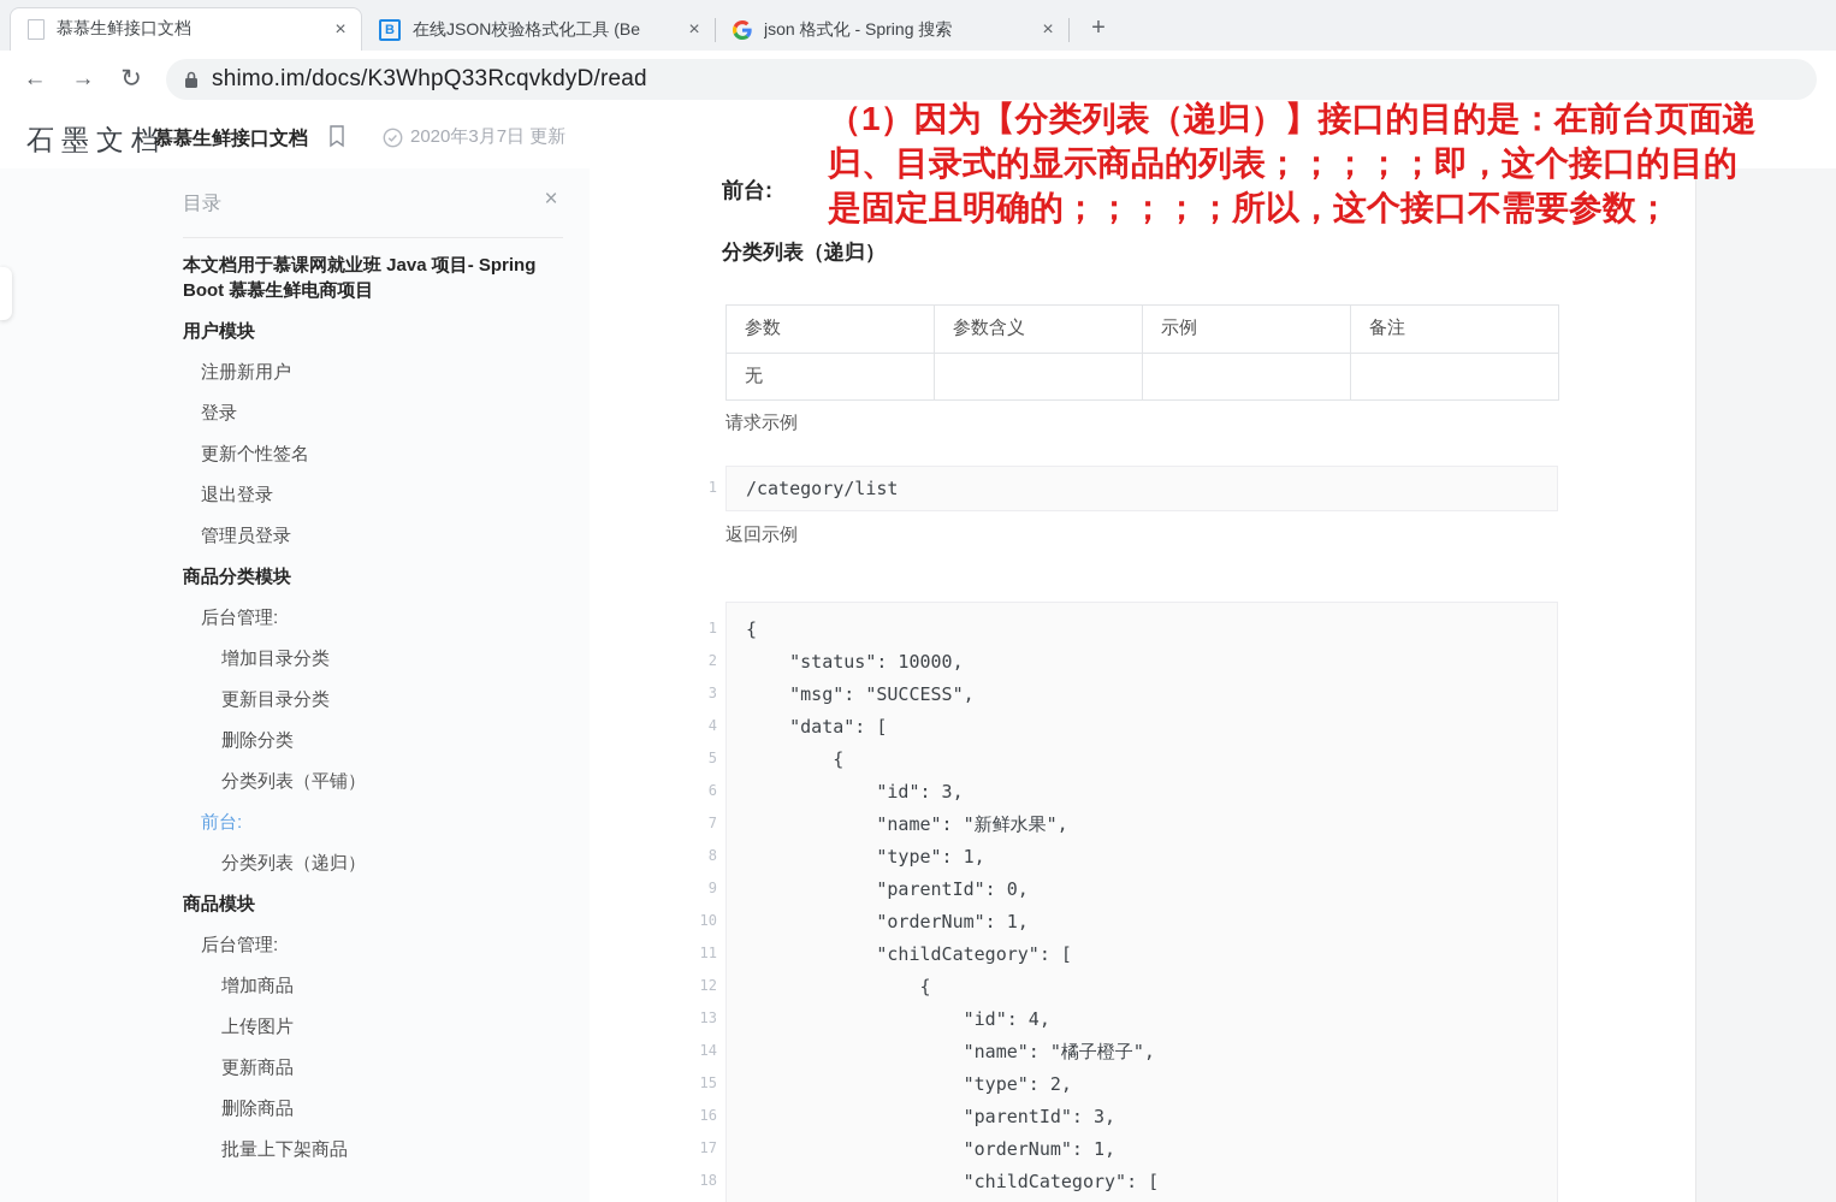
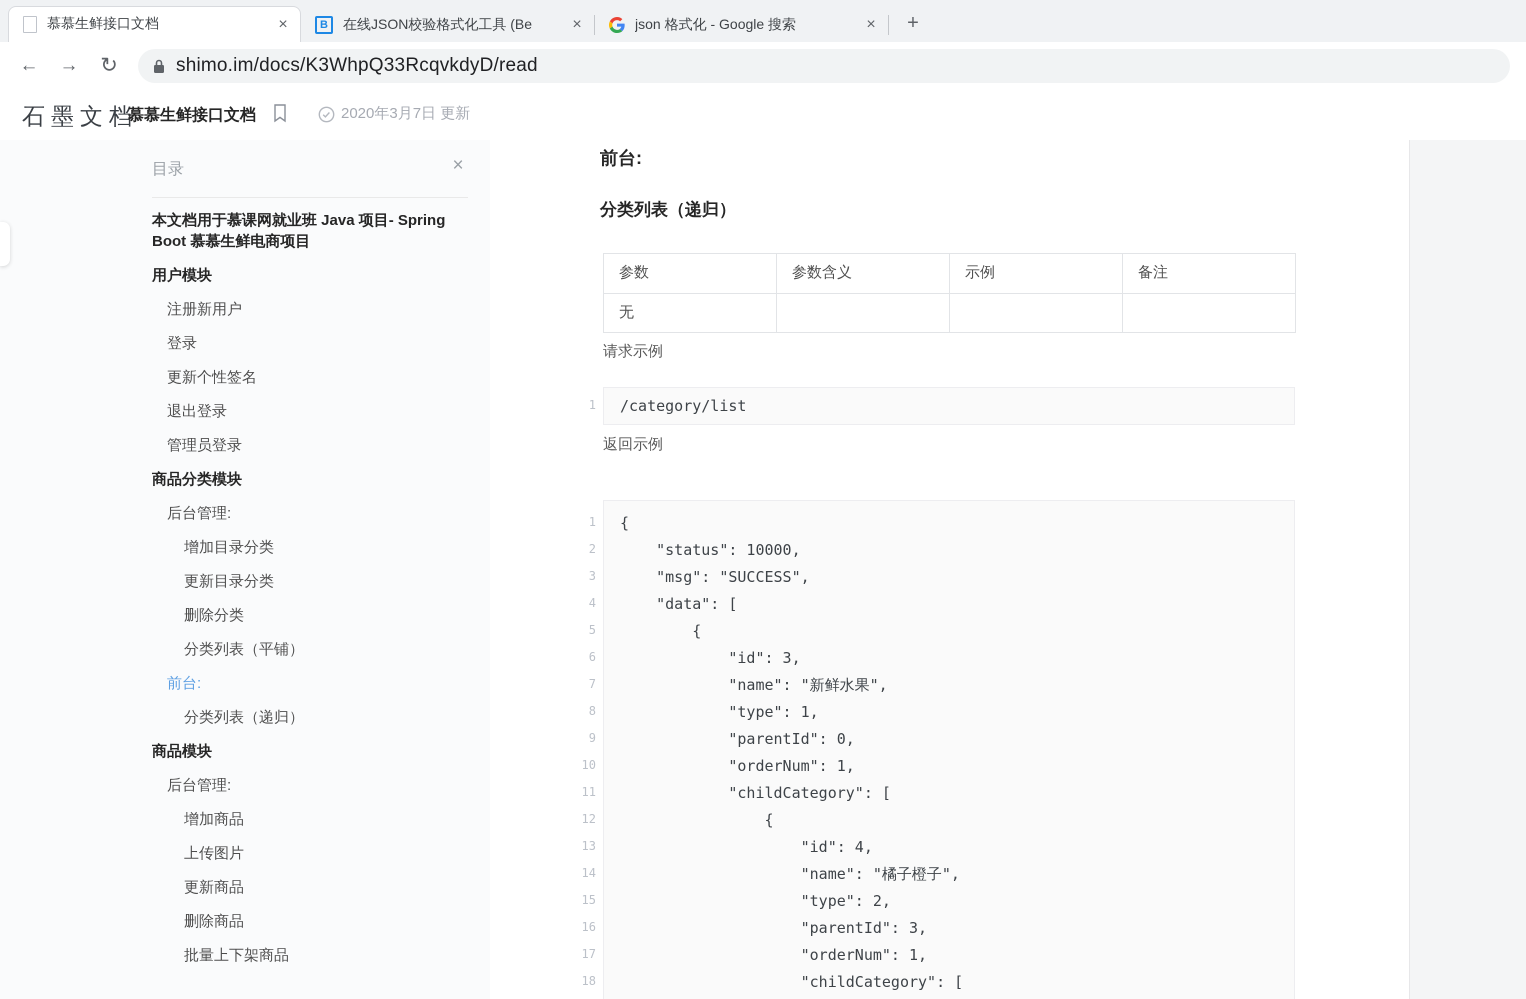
  慕慕生鲜接口文档
  B
  在线JSON校验格式化工具 (Be
- json 格式化 - Spring 搜索
+ json 格式化 - Google 搜索
  shimo.im/docs/K3WhpQ33RcqvkdyD/read
  石墨文档
  慕慕生鲜接口文档
  2020年3月7日 更新
  目录
  本文档用于慕课网就业班 Java 项目- Spring Boot 慕慕生鲜电商项目
  用户模块
  注册新用户
  登录
  更新个性签名
  退出登录
  管理员登录
  商品分类模块
  后台管理:
  增加目录分类
  更新目录分类
  删除分类
  分类列表（平铺）
  前台:
  分类列表（递归）
  商品模块
  后台管理:
  增加商品
  上传图片
  更新商品
  删除商品
  批量上下架商品
  前台:
  分类列表（递归）
  参数	参数含义	示例	备注
  无
  请求示例
  1
  /category/list
  返回示例
  1
  2
  3
  4
  5
  6
  7
  8
  9
  10
  11
  12
  13
  14
  15
  16
  17
  18
  {
  "status": 10000,
  "msg": "SUCCESS",
  "data": [
  {
  "id": 3,
  "name": "新鲜水果",
  "type": 1,
  "parentId": 0,
  "orderNum": 1,
  "childCategory": [
  {
  "id": 4,
  "name": "橘子橙子",
  "type": 2,
  "parentId": 3,
  "orderNum": 1,
  "childCategory": [
- （1）因为【分类列表（递归）】接口的目的是：在前台页面递
- 归、目录式的显示商品的列表；；；；；即，这个接口的目的
- 是固定且明确的；；；；；所以，这个接口不需要参数；
